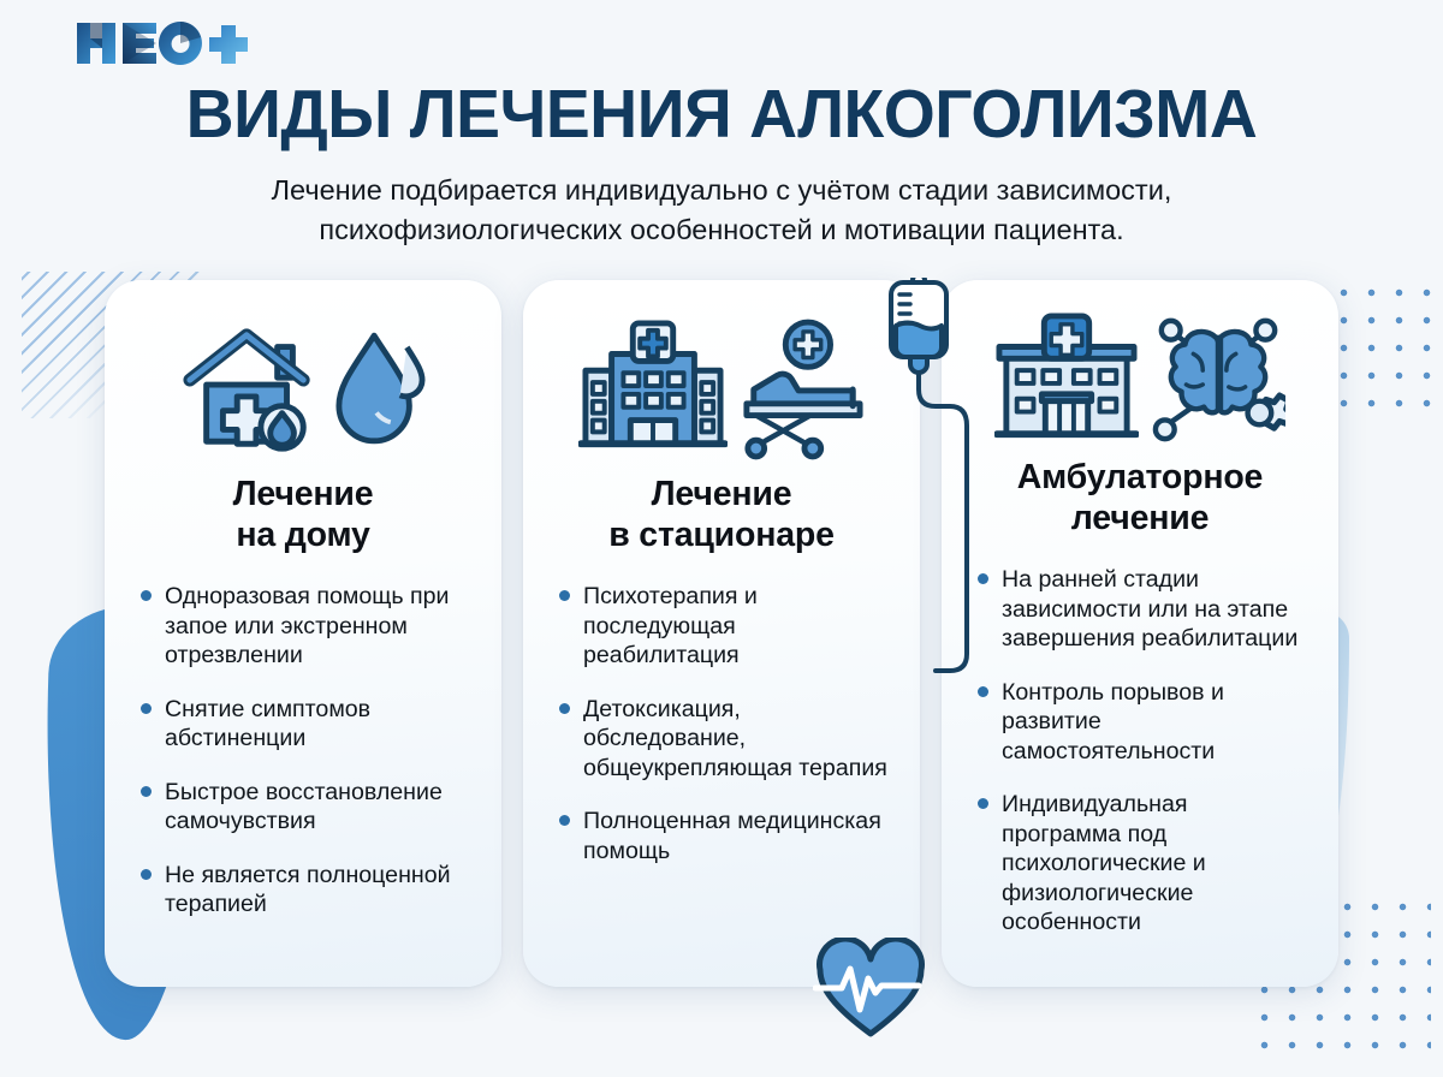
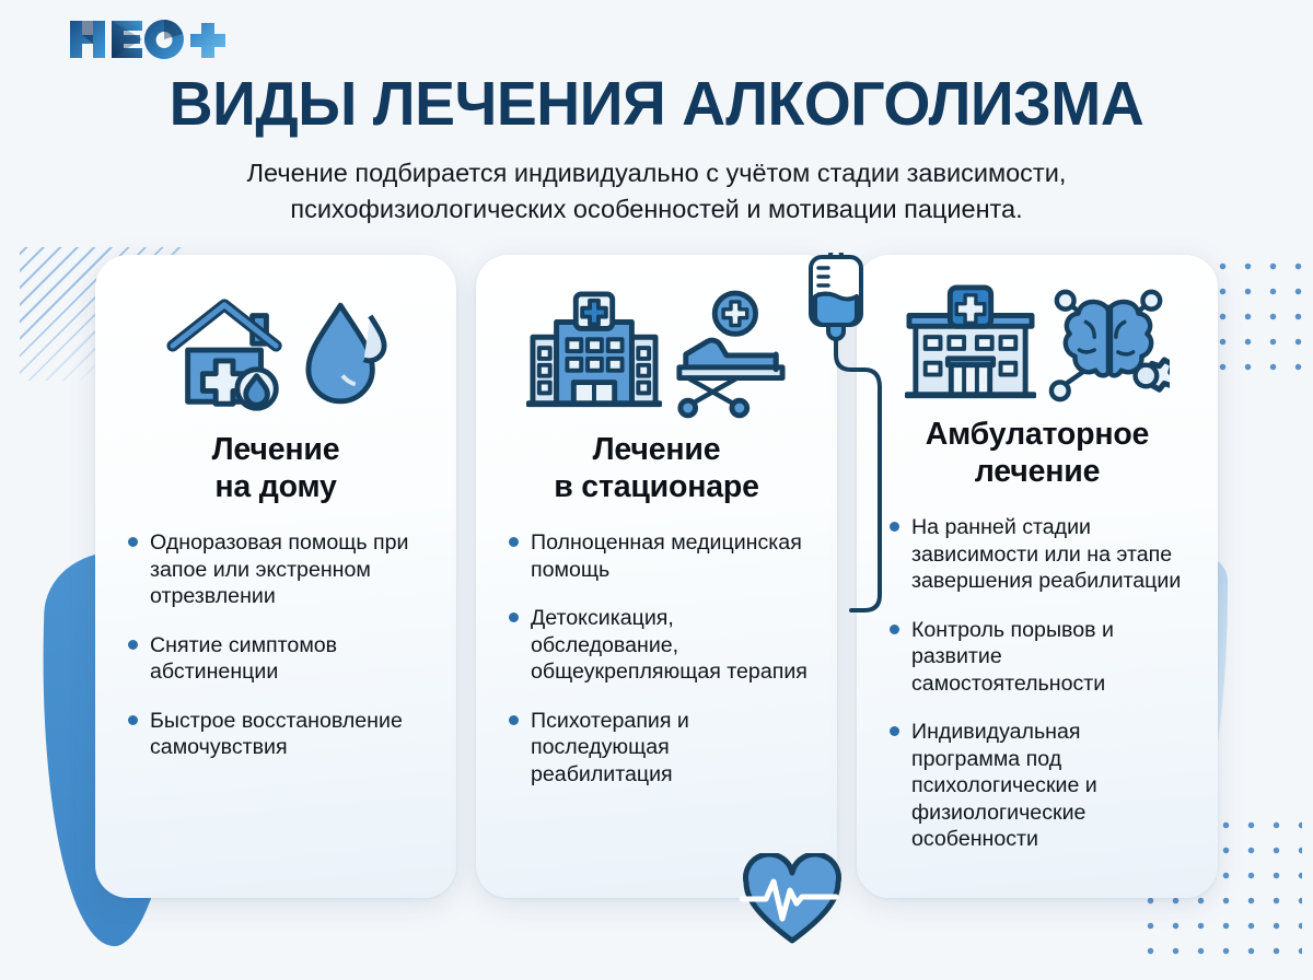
  ВИДЫ ЛЕЧЕНИЯ АЛКОГОЛИЗМА
  Лечение подбирается индивидуально с учётом стадии зависимости,
  психофизиологических особенностей и мотивации пациента.
  Лечение
  на дому
  Одноразовая помощь при запое или экстренном отрезвлении
  Снятие симптомов абстиненции
  Быстрое восстановление самочувствия
- Не является полноценной терапией
  Лечение
  в стационаре
- Психотерапия и последующая реабилитация
+ Полноценная медицинская помощь
  Детоксикация, обследование, общеукрепляющая терапия
- Полноценная медицинская помощь
+ Психотерапия и последующая реабилитация
  Амбулаторное
  лечение
  На ранней стадии зависимости или на этапе завершения реабилитации
  Контроль порывов и развитие самостоятельности
  Индивидуальная программа под психологические и физиологические особенности
